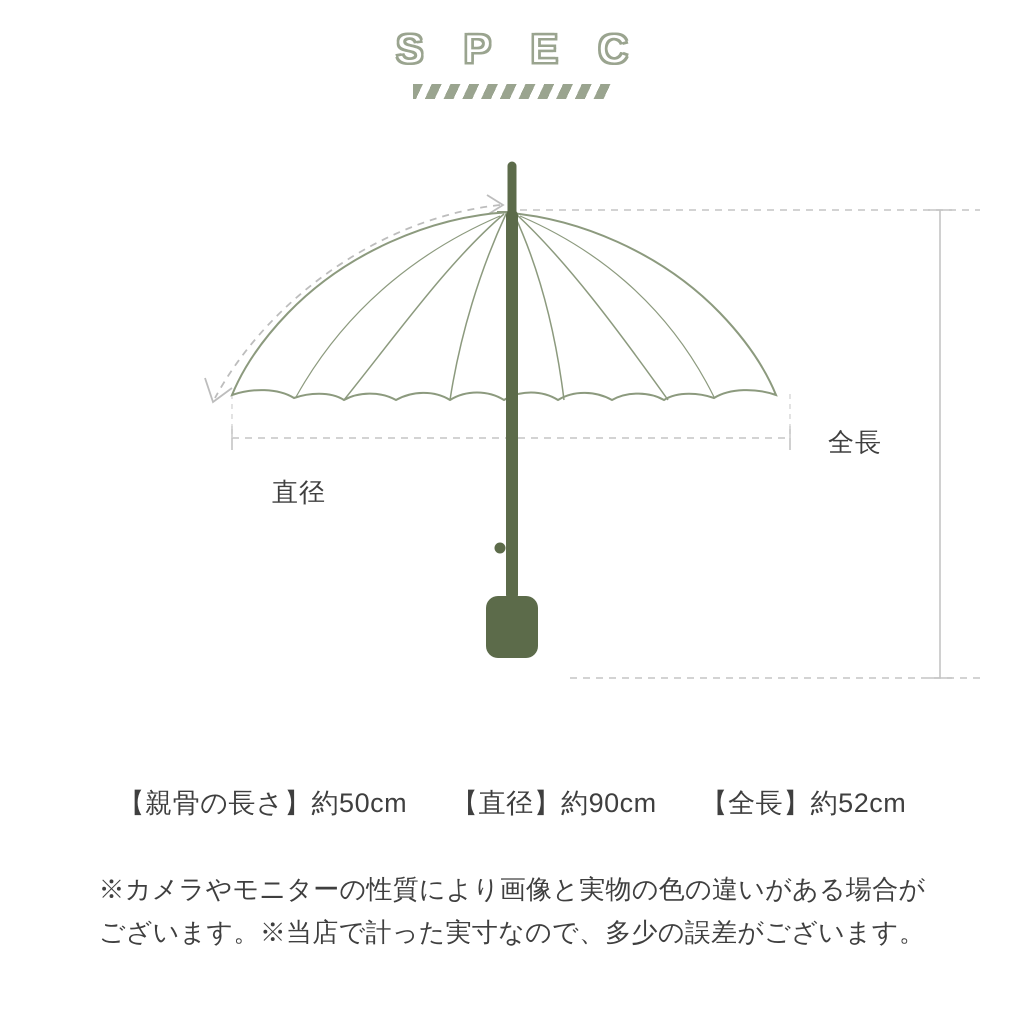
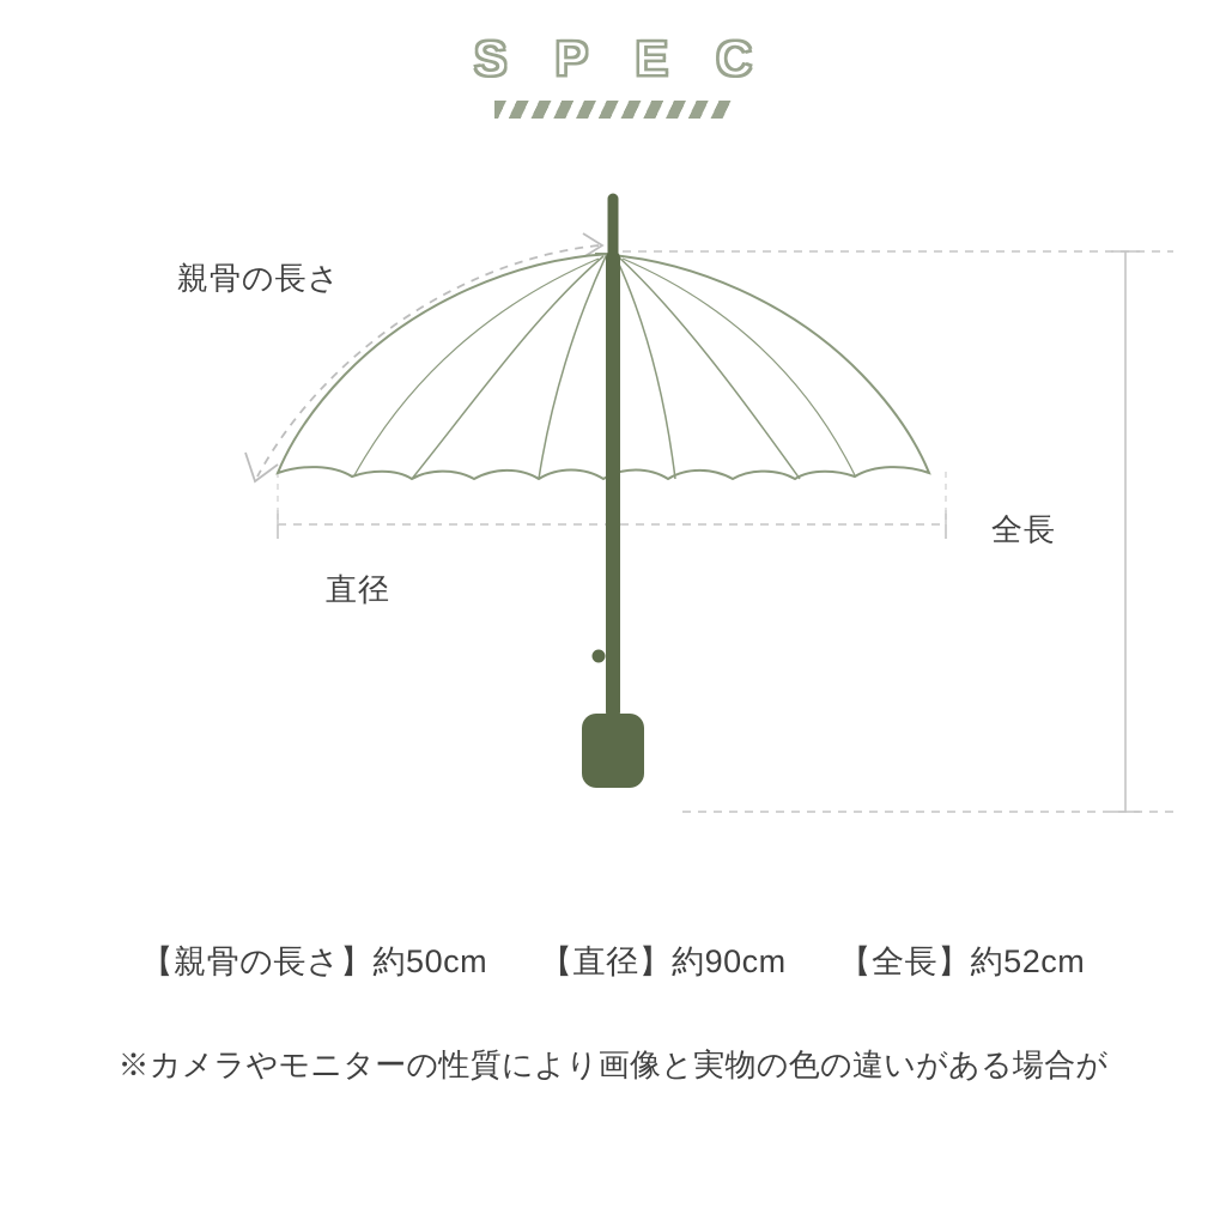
  S P E C
+ 親骨の長さ
  直径
  全長
  【親骨の長さ】約50cm 【直径】約90cm 【全長】約52cm
  ※カメラやモニターの性質により画像と実物の色の違いがある場合が
- ございます。※当店で計った実寸なので、多少の誤差がございます。
